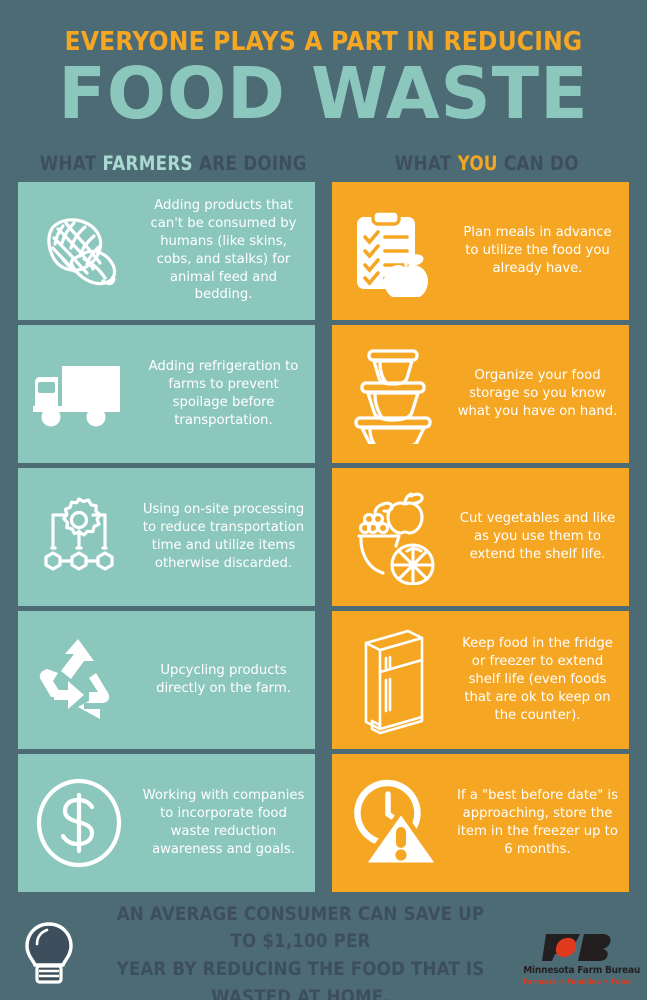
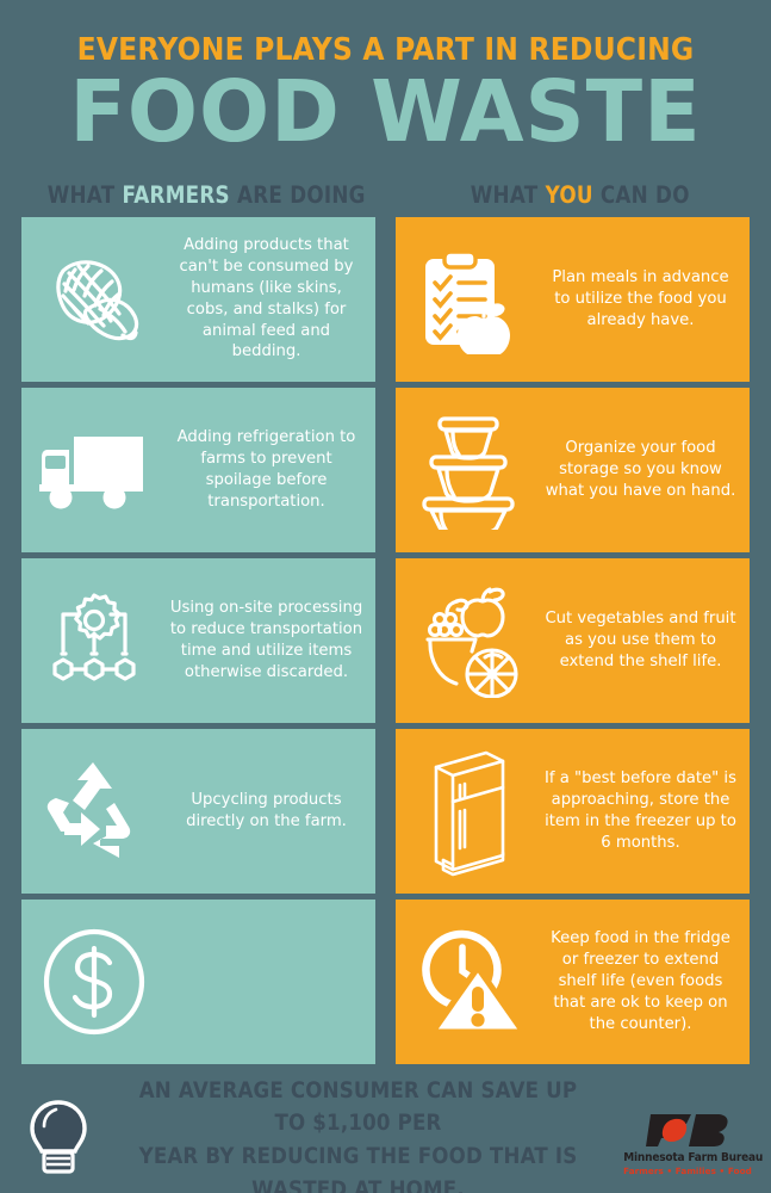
  EVERYONE PLAYS A PART IN REDUCING
  FOOD WASTE
  WHAT FARMERS ARE DOING
  WHAT YOU CAN DO
  Adding products that can't be consumed by humans (like skins, cobs, and stalks) for animal feed and bedding.
  Plan meals in advance to utilize the food you already have.
  Adding refrigeration to farms to prevent spoilage before transportation.
  Organize your food storage so you know what you have on hand.
  Using on-site processing to reduce transportation time and utilize items otherwise discarded.
- Cut vegetables and like as you use them to extend the shelf life.
+ Cut vegetables and fruit as you use them to extend the shelf life.
  Upcycling products directly on the farm.
- Keep food in the fridge or freezer to extend shelf life (even foods that are ok to keep on the counter).
+ If a "best before date" is approaching, store the item in the freezer up to 6 months.
- Working with companies to incorporate food waste reduction awareness and goals.
- If a "best before date" is approaching, store the item in the freezer up to 6 months.
+ Keep food in the fridge or freezer to extend shelf life (even foods that are ok to keep on the counter).
  AN AVERAGE CONSUMER CAN SAVE UP TO $1,100 PER
  YEAR BY REDUCING THE FOOD THAT IS WASTED AT HOME.
  Minnesota Farm Bureau
  Farmers • Families • Food
